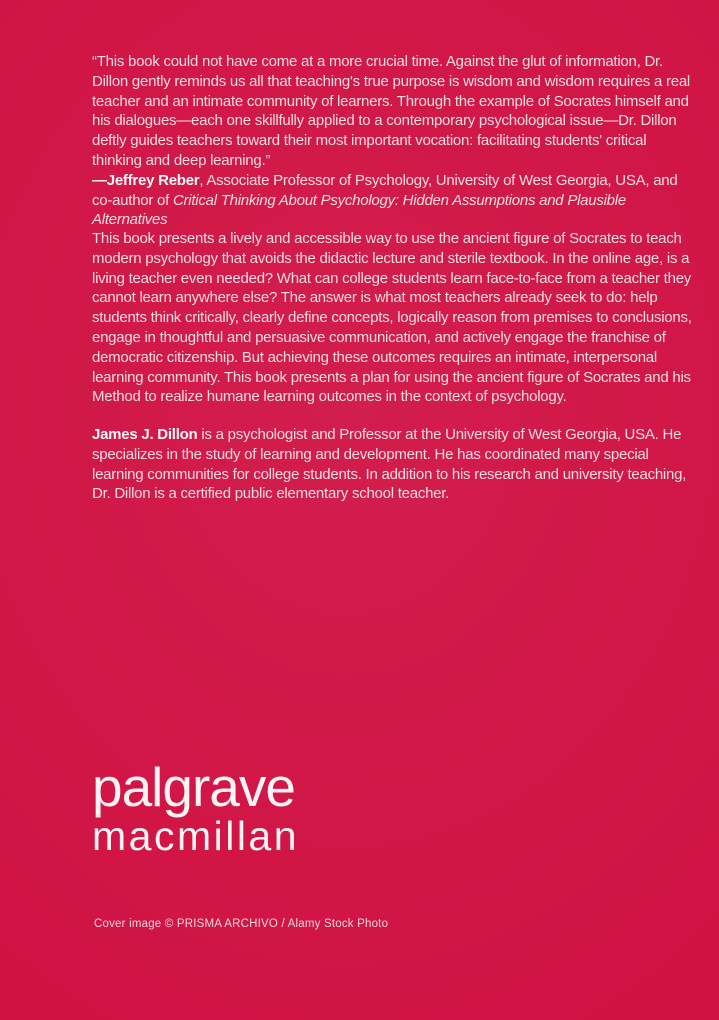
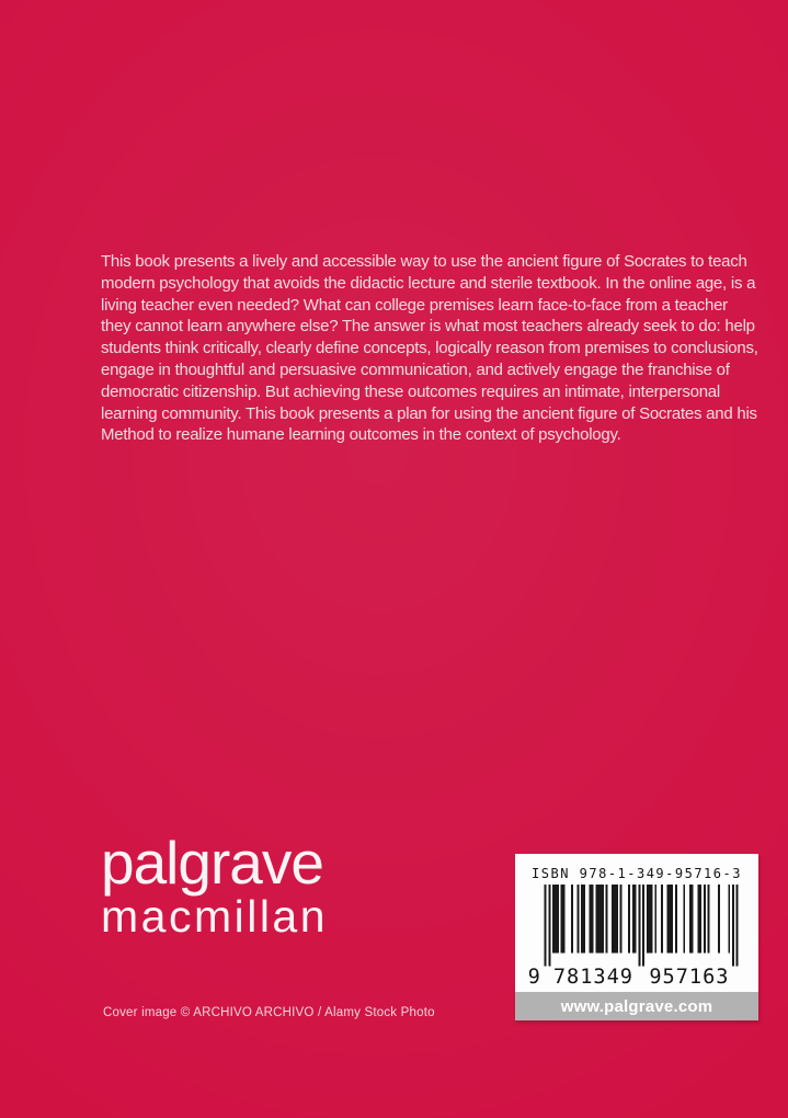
- “This book could not have come at a more crucial time. Against the glut of information, Dr. Dillon gently reminds us all that teaching's true purpose is wisdom and wisdom requires a real teacher and an intimate community of learners. Through the example of Socrates himself and his dialogues—each one skillfully applied to a contemporary psychological issue—Dr. Dillon deftly guides teachers toward their most important vocation: facilitating students' critical thinking and deep learning.”
- —Jeffrey Reber, Associate Professor of Psychology, University of West Georgia, USA, and co-author of Critical Thinking About Psychology: Hidden Assumptions and Plausible Alternatives
- This book presents a lively and accessible way to use the ancient figure of Socrates to teach modern psychology that avoids the didactic lecture and sterile textbook. In the online age, is a living teacher even needed? What can college students learn face-to-face from a teacher they cannot learn anywhere else? The answer is what most teachers already seek to do: help students think critically, clearly define concepts, logically reason from premises to conclusions, engage in thoughtful and persuasive communication, and actively engage the franchise of democratic citizenship. But achieving these outcomes requires an intimate, interpersonal learning community. This book presents a plan for using the ancient figure of Socrates and his Method to realize humane learning outcomes in the context of psychology.
+ This book presents a lively and accessible way to use the ancient figure of Socrates to teach modern psychology that avoids the didactic lecture and sterile textbook. In the online age, is a living teacher even needed? What can college premises learn face-to-face from a teacher they cannot learn anywhere else? The answer is what most teachers already seek to do: help students think critically, clearly define concepts, logically reason from premises to conclusions, engage in thoughtful and persuasive communication, and actively engage the franchise of democratic citizenship. But achieving these outcomes requires an intimate, interpersonal learning community. This book presents a plan for using the ancient figure of Socrates and his Method to realize humane learning outcomes in the context of psychology.
- James J. Dillon is a psychologist and Professor at the University of West Georgia, USA. He specializes in the study of learning and development. He has coordinated many special learning communities for college students. In addition to his research and university teaching, Dr. Dillon is a certified public elementary school teacher.
  palgrave
  macmillan
+ ISBN 978-1-349-95716-3
+ 9
+ 781349
+ 957163
+ www.palgrave.com
- Cover image © PRISMA ARCHIVO / Alamy Stock Photo
+ Cover image © ARCHIVO ARCHIVO / Alamy Stock Photo
